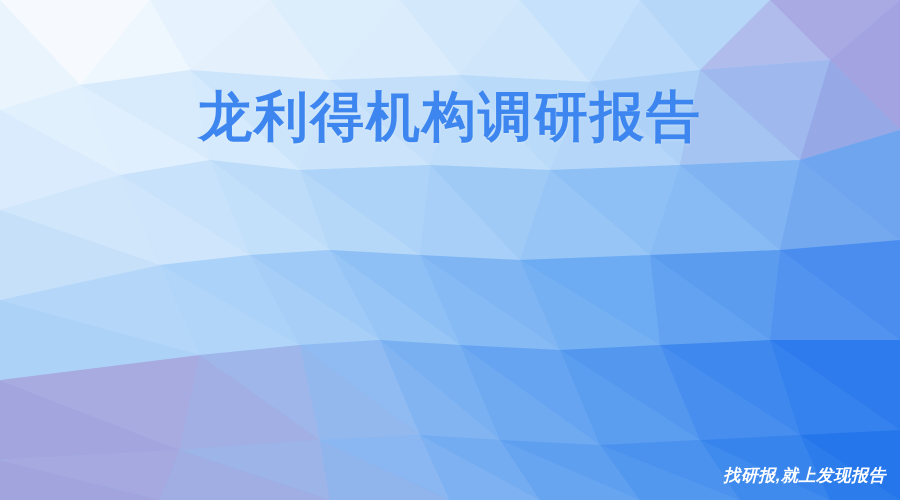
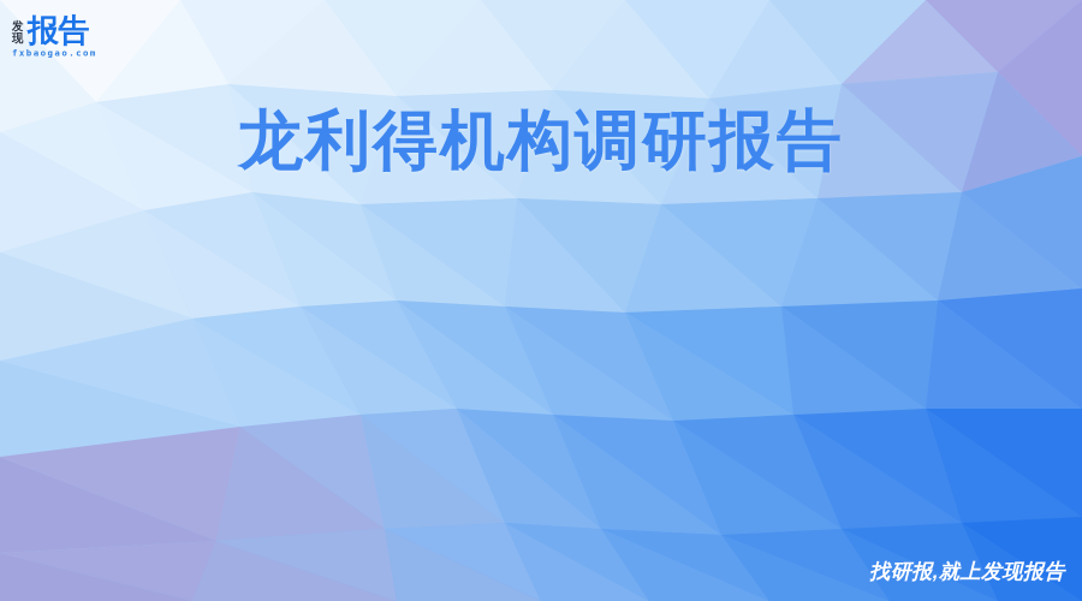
+ 发
+ 现
+ 报告
+ fxbaogao.com
  龙利得机构调研报告
  找研报,就上发现报告
